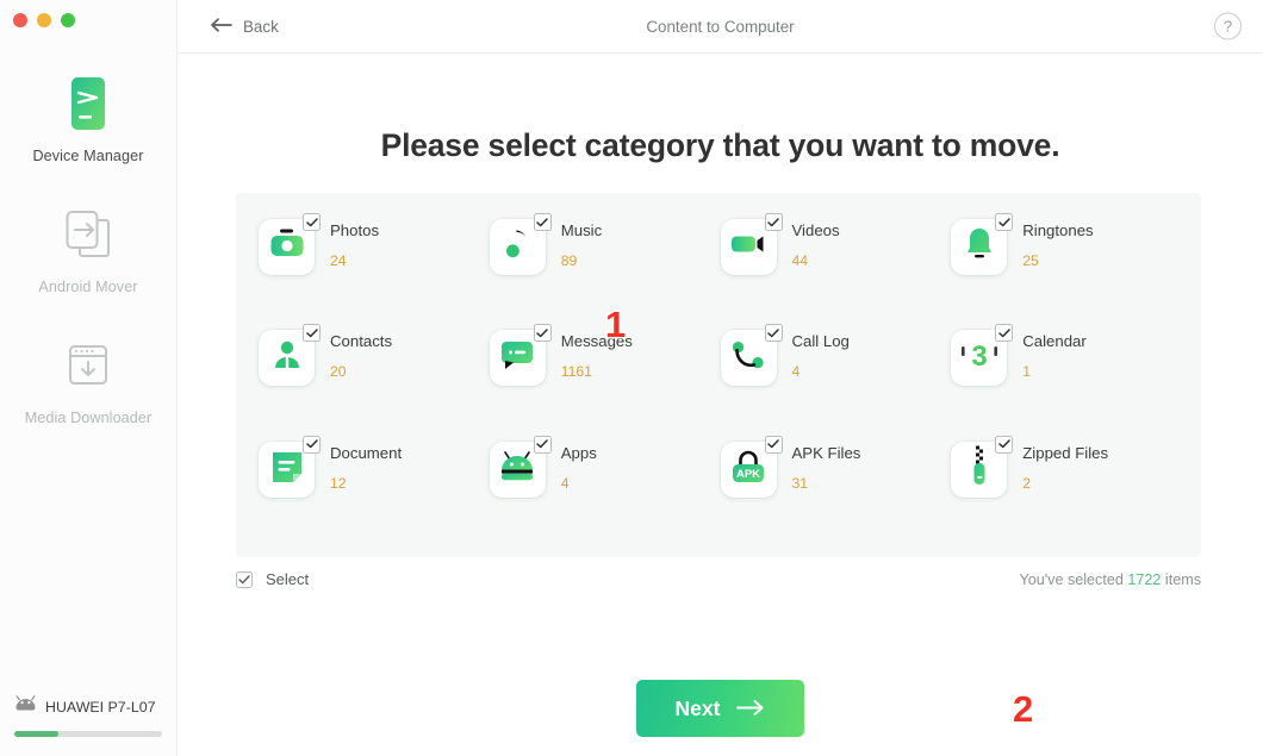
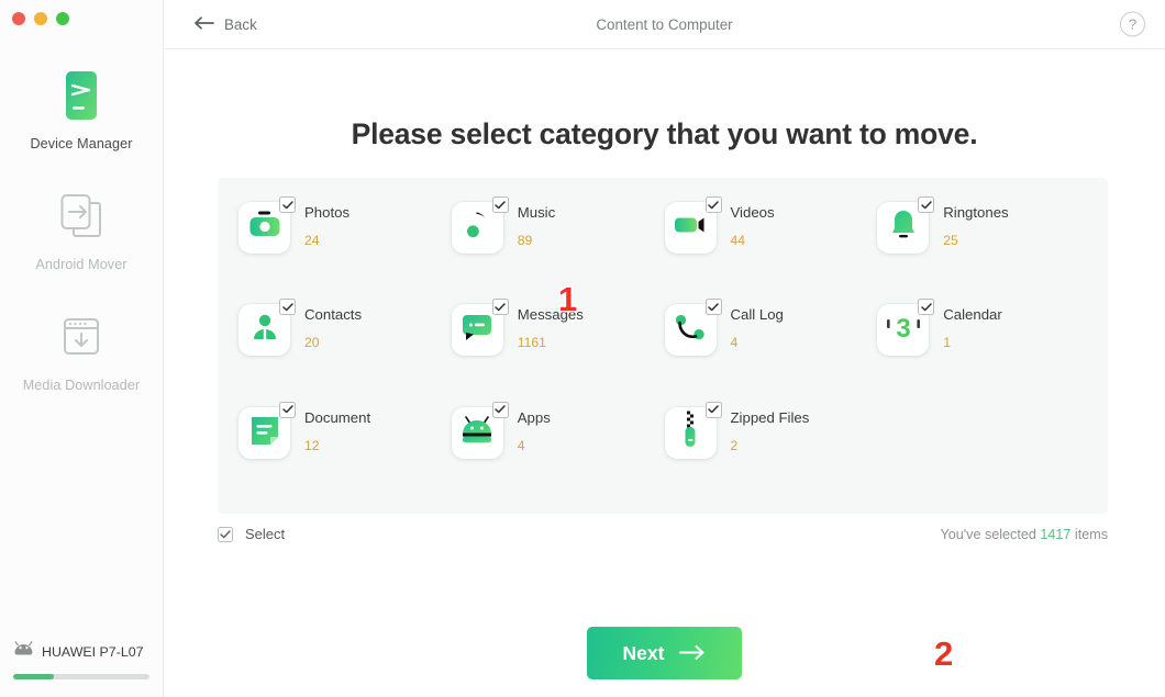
  Device Manager
  Android Mover
  Media Downloader
  HUAWEI P7-L07
  Back
  Content to Computer
  ?
  Please select category that you want to move.
  Photos
  24
  Music
  89
  Videos
  44
  Ringtones
  25
  Contacts
  20
  Messages
  1161
  Call Log
  4
  3
  Calendar
  1
  Document
  12
  Apps
  4
- APK
- APK Files
- 31
  Zipped Files
  2
  1
  2
  Select
- You've selected 1722 items
+ You've selected 1417 items
  Next
